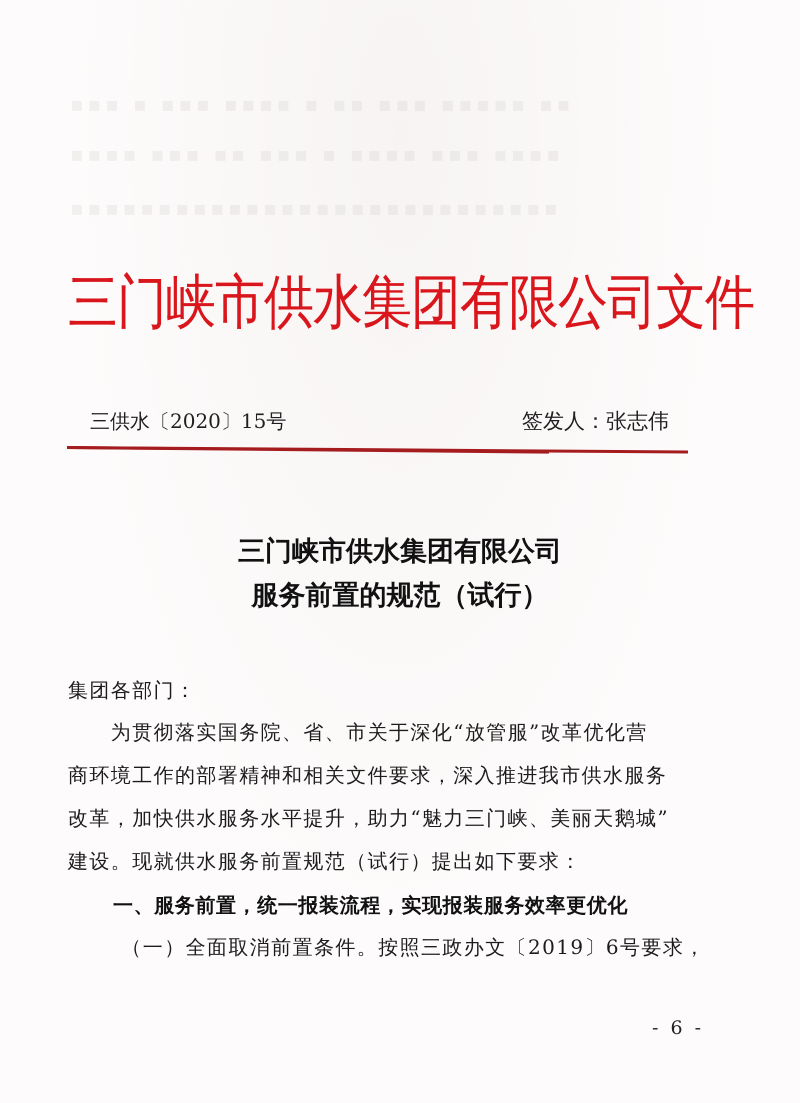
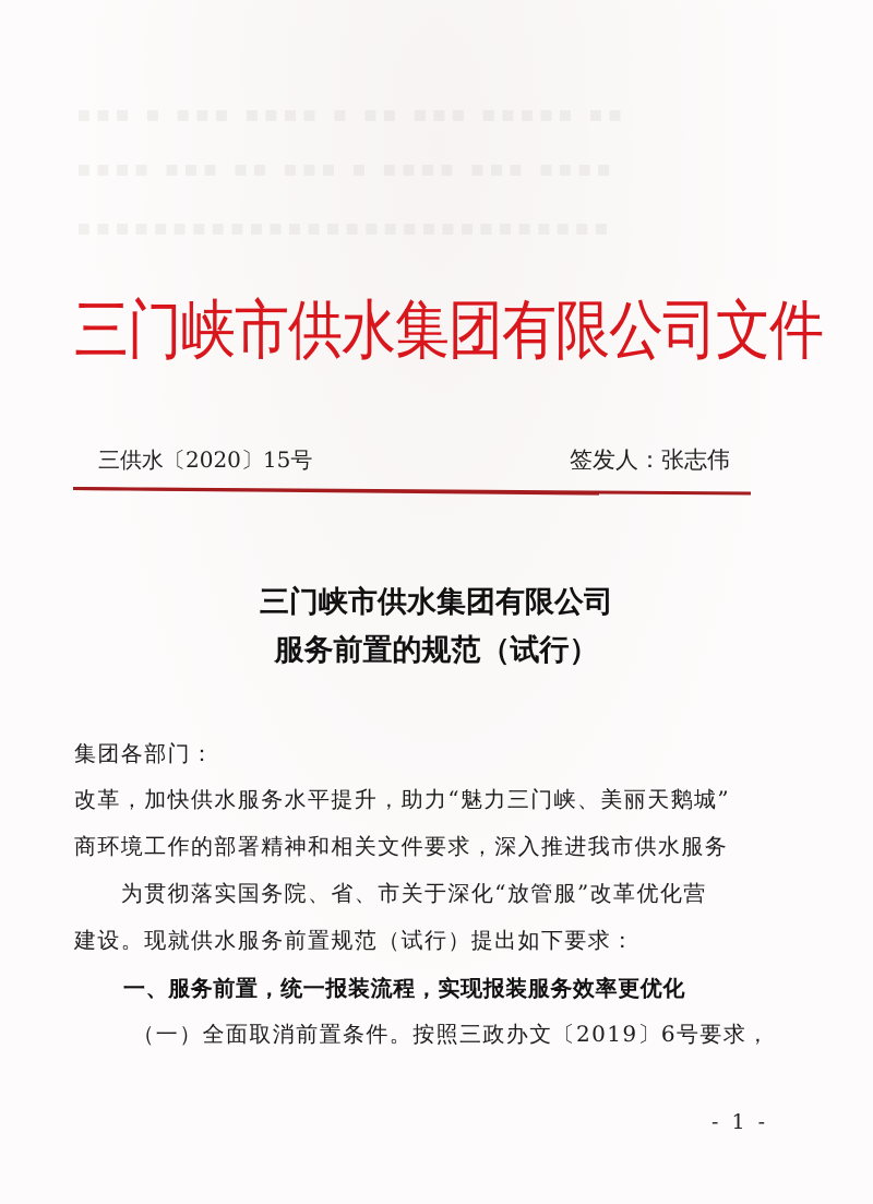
  三门峡市供水集团有限公司文件
  三供水〔2020〕15号
  签发人：张志伟
  三门峡市供水集团有限公司
  服务前置的规范（试行）
  集团各部门：
- 为贯彻落实国务院、省、市关于深化“放管服”改革优化营
+ 改革，加快供水服务水平提升，助力“魅力三门峡、美丽天鹅城”
  商环境工作的部署精神和相关文件要求，深入推进我市供水服务
- 改革，加快供水服务水平提升，助力“魅力三门峡、美丽天鹅城”
+ 为贯彻落实国务院、省、市关于深化“放管服”改革优化营
  建设。现就供水服务前置规范（试行）提出如下要求：
  一、服务前置，统一报装流程，实现报装服务效率更优化
  （一）全面取消前置条件。按照三政办文〔2019〕6号要求，
- - 6 -
+ - 1 -
